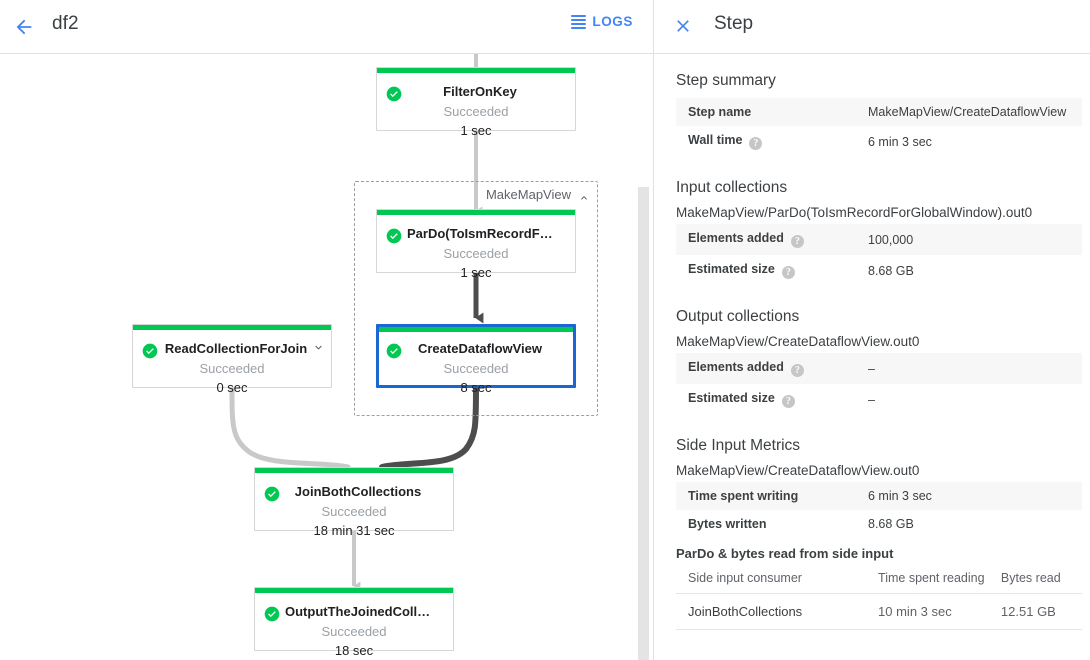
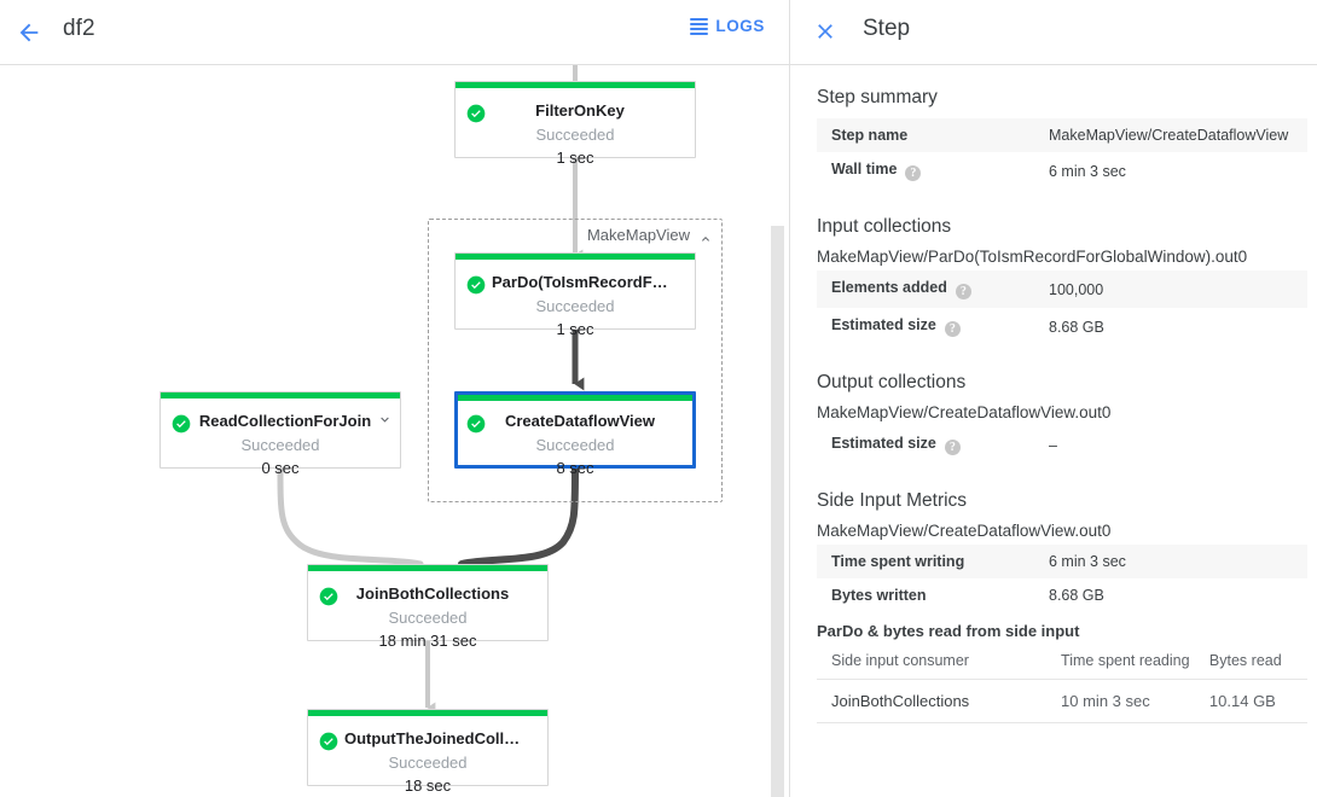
  df2
  LOGS
  MakeMapView
  FilterOnKey
  Succeeded
  1 sec
  ParDo(ToIsmRecordFor
  Succeeded
  1 sec
  ReadCollectionForJoin
  Succeeded
  0 sec
  CreateDataflowView
  Succeeded
  8 sec
  JoinBothCollections
  Succeeded
  18 min 31 sec
  OutputTheJoinedCollec
  Succeeded
  18 sec
  Step
  Step summary
  Step name	MakeMapView/CreateDataflowView
  Wall time ?	6 min 3 sec
  Input collections
  MakeMapView/ParDo(ToIsmRecordForGlobalWindow).out0
  Elements added ?	100,000
  Estimated size ?	8.68 GB
  Output collections
  MakeMapView/CreateDataflowView.out0
- Elements added ?	–
  Estimated size ?	–
  Side Input Metrics
  MakeMapView/CreateDataflowView.out0
  Time spent writing	6 min 3 sec
  Bytes written	8.68 GB
  ParDo & bytes read from side input
  Side input consumer	Time spent reading	Bytes read
- JoinBothCollections	10 min 3 sec	12.51 GB
+ JoinBothCollections	10 min 3 sec	10.14 GB
